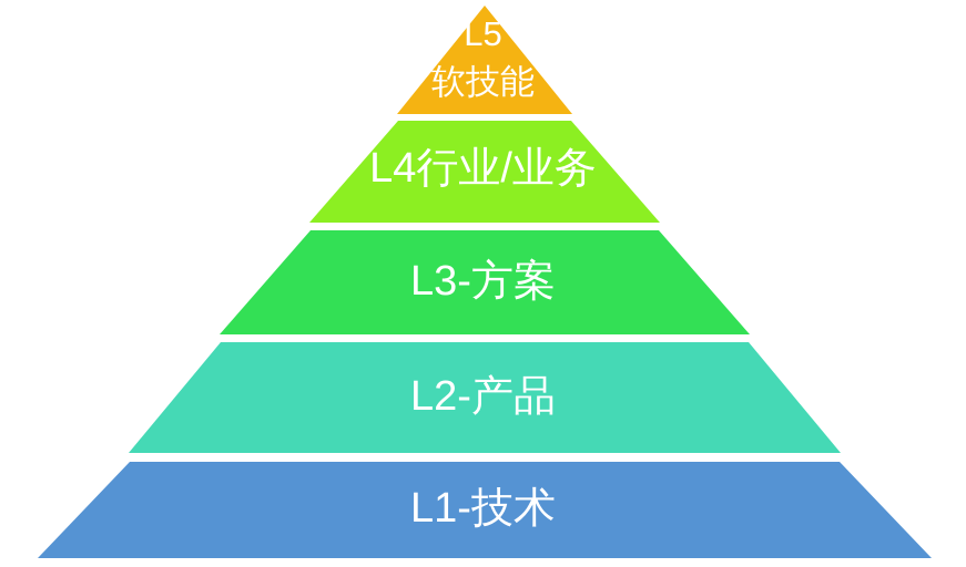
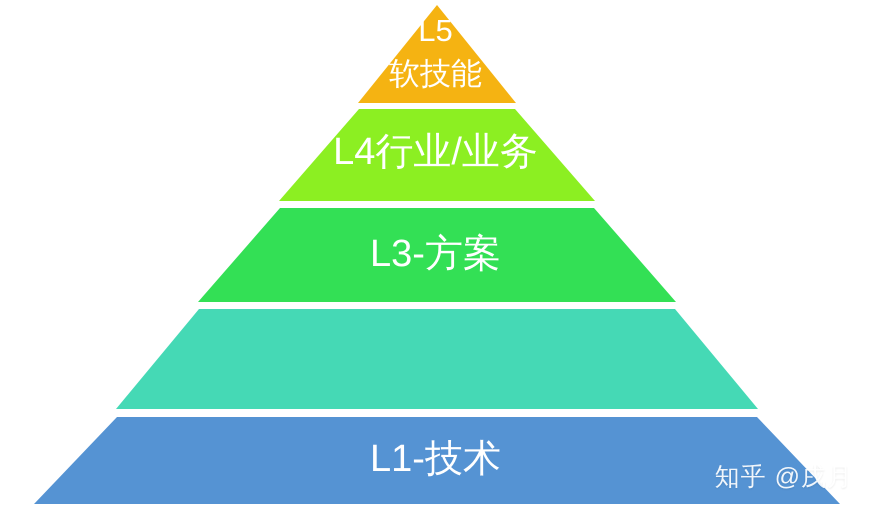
  L5
  软技能
  L4行业/业务
  L3-方案
- L2-产品
  L1-技术
+ 知乎 @戌月
